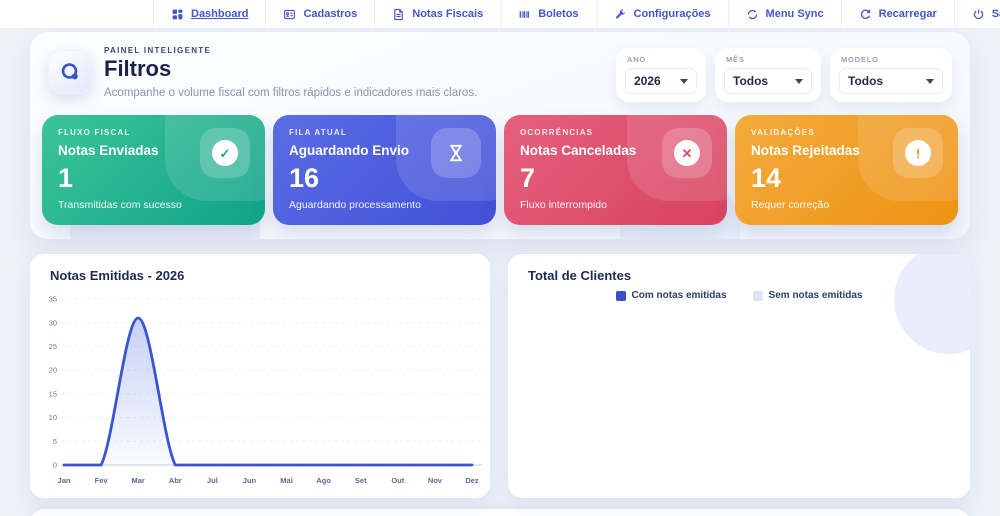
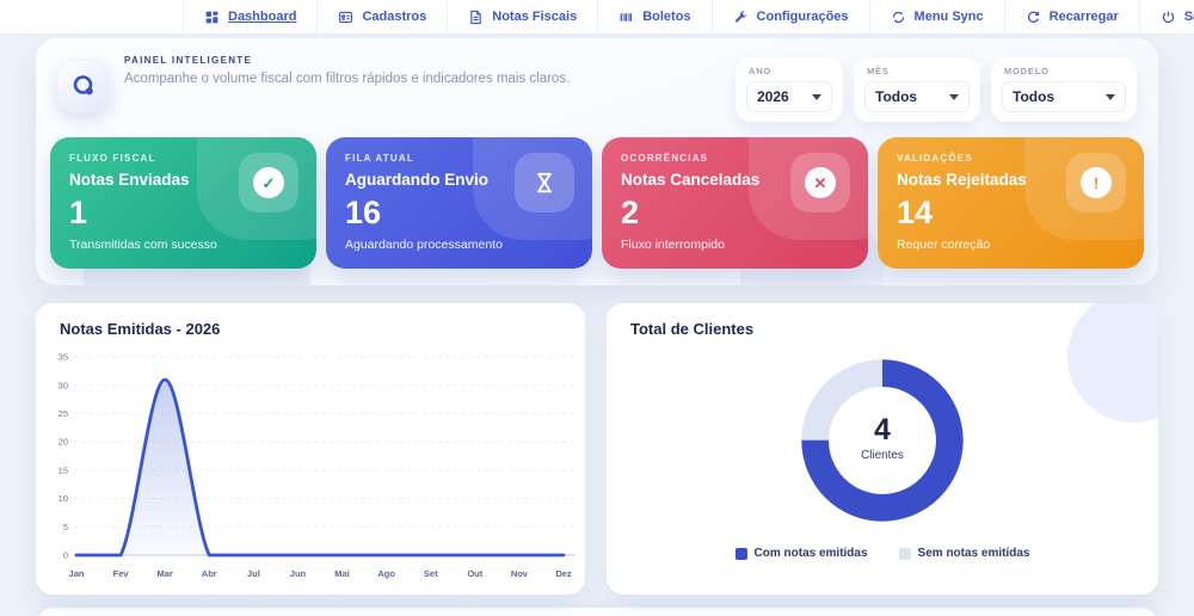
  Dashboard
  Cadastros
  Notas Fiscais
  Boletos
  Configurações
  Menu Sync
  Recarregar
  PAINEL INTELIGENTE
- Filtros
  Acompanhe o volume fiscal com filtros rápidos e indicadores mais claros.
  ANO
  2026
  MÊS
  Todos
  MODELO
  Todos
  FLUXO FISCAL
  Notas Enviadas
  1
  Transmitidas com sucesso
  ✓
  FILA ATUAL
  Aguardando Envio
  16
  Aguardando processamento
  OCORRÊNCIAS
  Notas Canceladas
- 7
+ 2
  Fluxo interrompido
  ✕
  VALIDAÇÕES
  Notas Rejeitadas
  14
  Requer correção
  !
  Notas Emitidas - 2026
  0
  5
  10
  15
  20
  25
  30
  35
  Jan
  Fev
  Mar
  Abr
  Jul
  Jun
  Mai
  Ago
  Set
  Out
  Nov
  Dez
  Total de Clientes
+ 4
+ Clientes
  Com notas emitidas
  Sem notas emitidas
